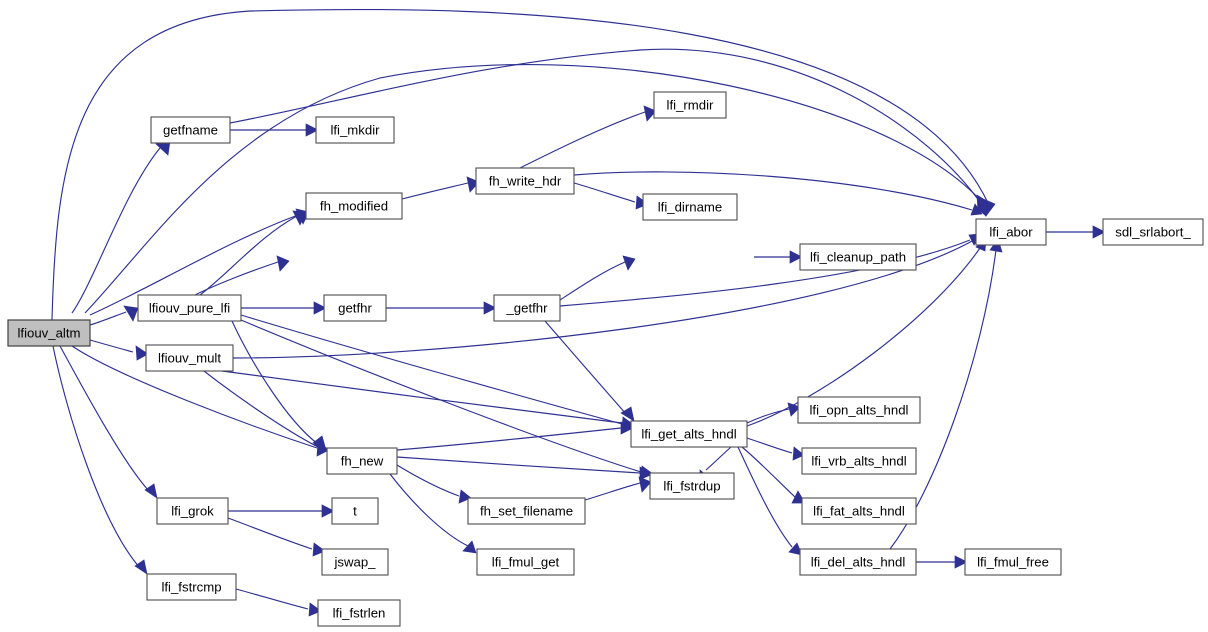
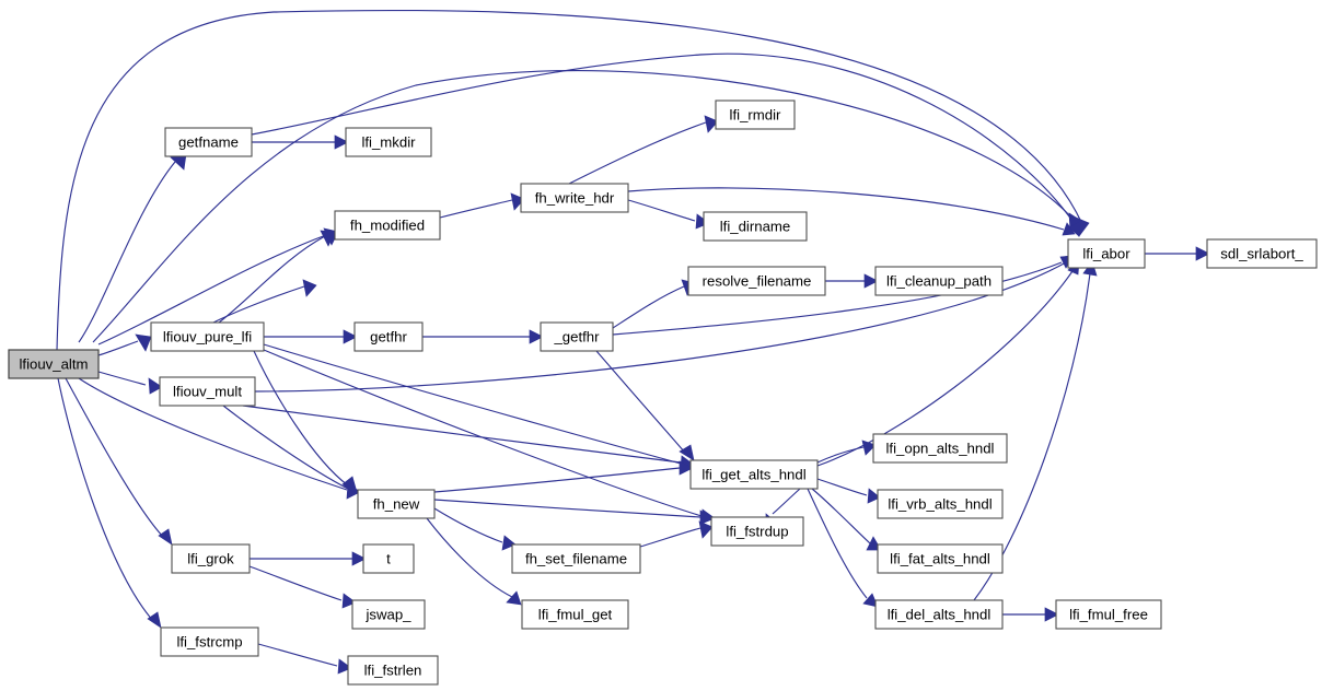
  lfiouv_altm
  getfname
  lfi_mkdir
  fh_modified
  lfiouv_pure_lfi
  lfiouv_mult
  getfhr
  _getfhr
  fh_write_hdr
  lfi_rmdir
  lfi_dirname
+ resolve_filename
  lfi_cleanup_path
  lfi_abor
  sdl_srlabort_
  fh_new
  lfi_get_alts_hndl
  lfi_opn_alts_hndl
  lfi_vrb_alts_hndl
  lfi_fat_alts_hndl
  lfi_del_alts_hndl
  lfi_fmul_free
  lfi_fstrdup
  fh_set_filename
  lfi_fmul_get
  lfi_grok
  t
  jswap_
  lfi_fstrcmp
  lfi_fstrlen
